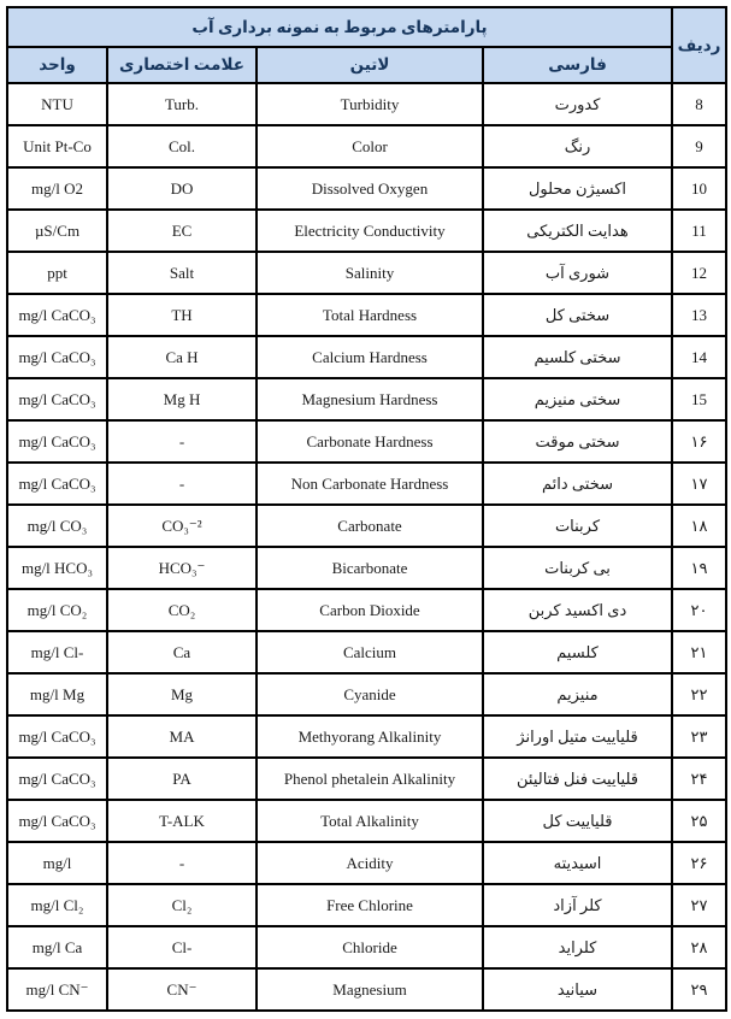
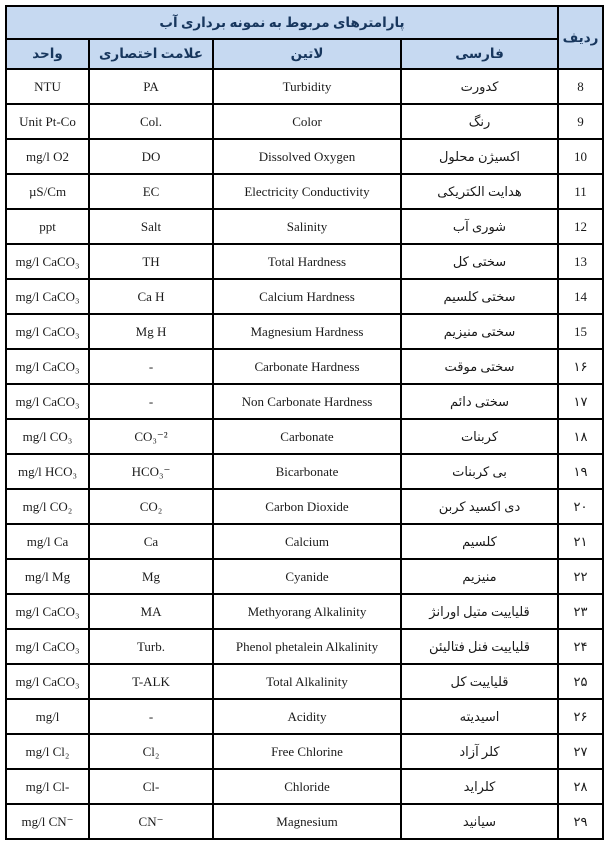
  پارامترهای مربوط به نمونه برداری آب	ردیف
  واحد	علامت اختصاری	لاتین	فارسی
- NTU	Turb.	Turbidity	کدورت	8
+ NTU	PA	Turbidity	کدورت	8
  Unit Pt-Co	Col.	Color	رنگ	9
  mg/l O2	DO	Dissolved Oxygen	اکسیژن محلول	10
  µS/Cm	EC	Electricity Conductivity	هدایت الکتریکی	11
  ppt	Salt	Salinity	شوری آب	12
  mg/l CaCO₃	TH	Total Hardness	سختی کل	13
  mg/l CaCO₃	Ca H	Calcium Hardness	سختی کلسیم	14
  mg/l CaCO₃	Mg H	Magnesium Hardness	سختی منیزیم	15
  mg/l CaCO₃	-	Carbonate Hardness	سختی موقت	۱۶
  mg/l CaCO₃	-	Non Carbonate Hardness	سختی دائم	۱۷
  mg/l CO₃	CO₃⁻²	Carbonate	کربنات	۱۸
  mg/l HCO₃	HCO₃⁻	Bicarbonate	بی کربنات	۱۹
  mg/l CO₂	CO₂	Carbon Dioxide	دی اکسید کربن	۲۰
- mg/l Cl-	Ca	Calcium	کلسیم	۲۱
+ mg/l Ca	Ca	Calcium	کلسیم	۲۱
  mg/l Mg	Mg	Cyanide	منیزیم	۲۲
  mg/l CaCO₃	MA	Methyorang Alkalinity	قلیاییت متیل اورانژ	۲۳
- mg/l CaCO₃	PA	Phenol phetalein Alkalinity	قلیاییت فنل فتالیئن	۲۴
+ mg/l CaCO₃	Turb.	Phenol phetalein Alkalinity	قلیاییت فنل فتالیئن	۲۴
  mg/l CaCO₃	T-ALK	Total Alkalinity	قلیاییت کل	۲۵
  mg/l	-	Acidity	اسیدیته	۲۶
  mg/l Cl₂	Cl₂	Free Chlorine	کلر آزاد	۲۷
- mg/l Ca	Cl-	Chloride	کلراید	۲۸
+ mg/l Cl-	Cl-	Chloride	کلراید	۲۸
  mg/l CN⁻	CN⁻	Magnesium	سیانید	۲۹
